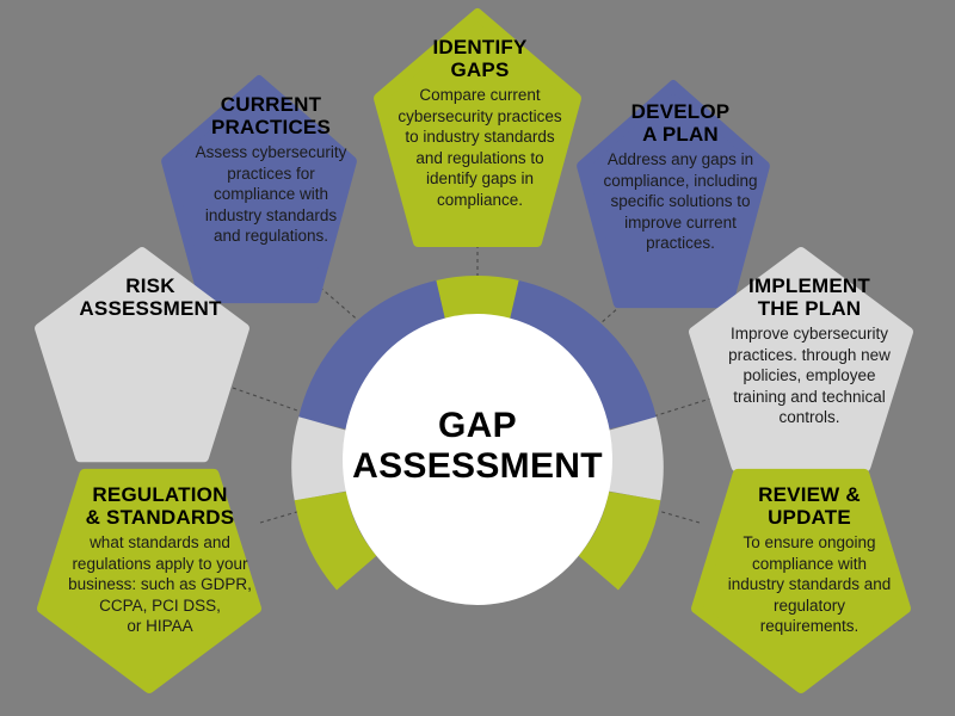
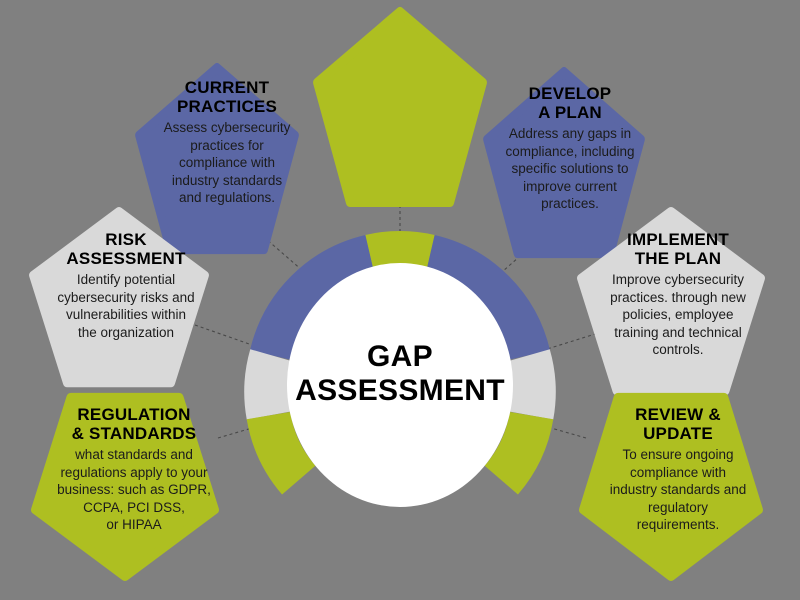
- IDENTIFY
- GAPS
- Compare current
- cybersecurity practices
- to industry standards
- and regulations to
- identify gaps in
- compliance.
  CURRENT
  PRACTICES
  Assess cybersecurity
  practices for
  compliance with
  industry standards
  and regulations.
  DEVELOP
  A PLAN
  Address any gaps in
  compliance, including
  specific solutions to
  improve current
  practices.
  RISK
  ASSESSMENT
+ Identify potential
+ cybersecurity risks and
+ vulnerabilities within
+ the organization
  IMPLEMENT
  THE PLAN
  Improve cybersecurity
  practices. through new
  policies, employee
  training and technical
  controls.
  REGULATION
  & STANDARDS
  what standards and
  regulations apply to your
  business: such as GDPR,
  CCPA, PCI DSS,
  or HIPAA
  REVIEW &
  UPDATE
  To ensure ongoing
  compliance with
  industry standards and
  regulatory
  requirements.
  GAP
  ASSESSMENT
